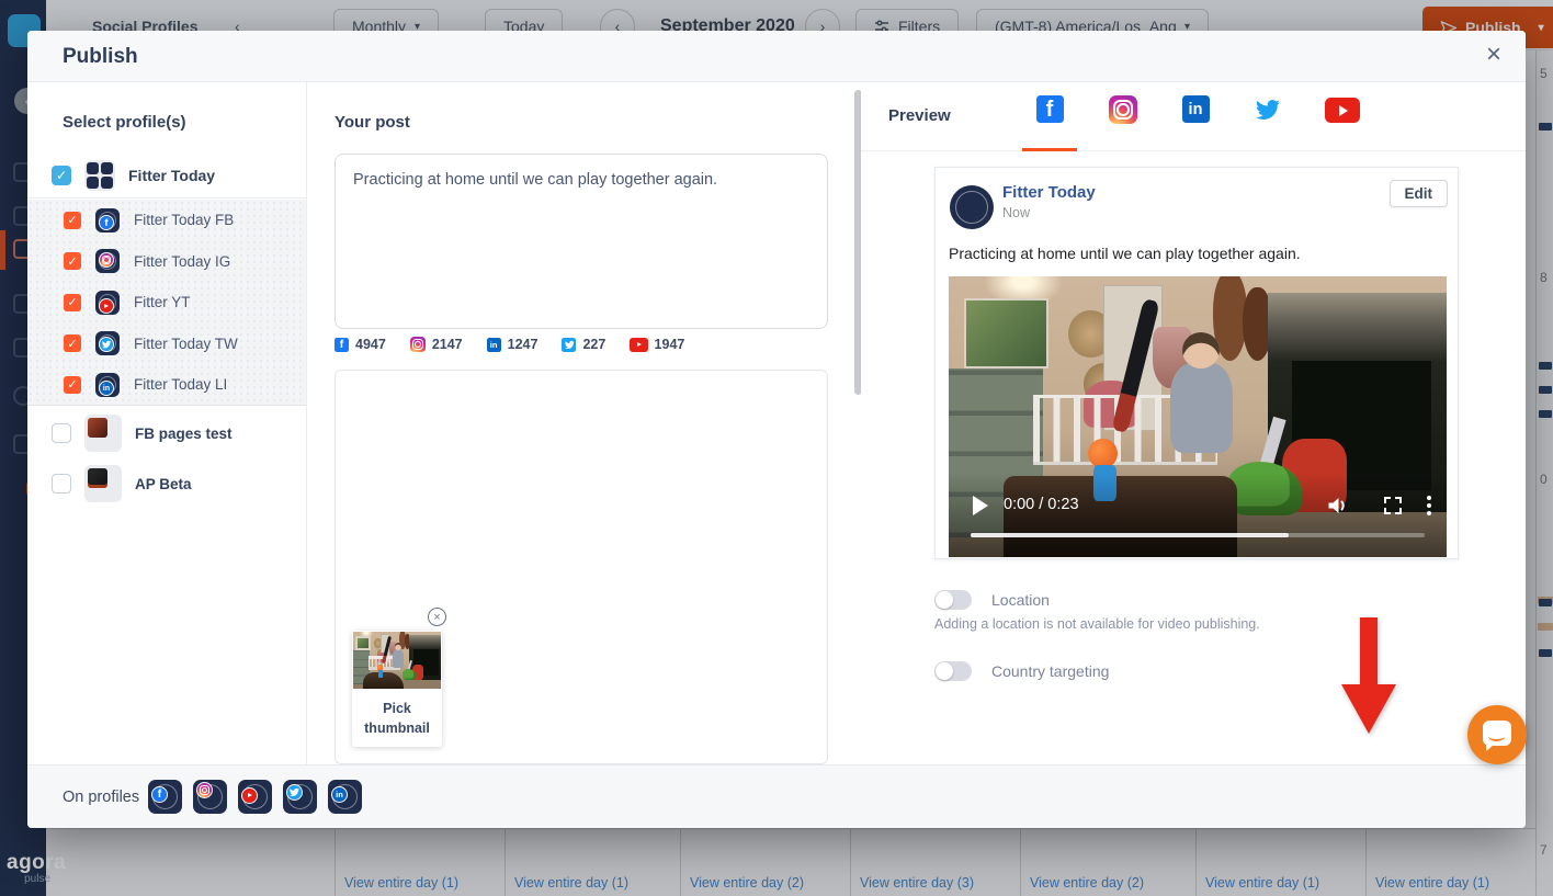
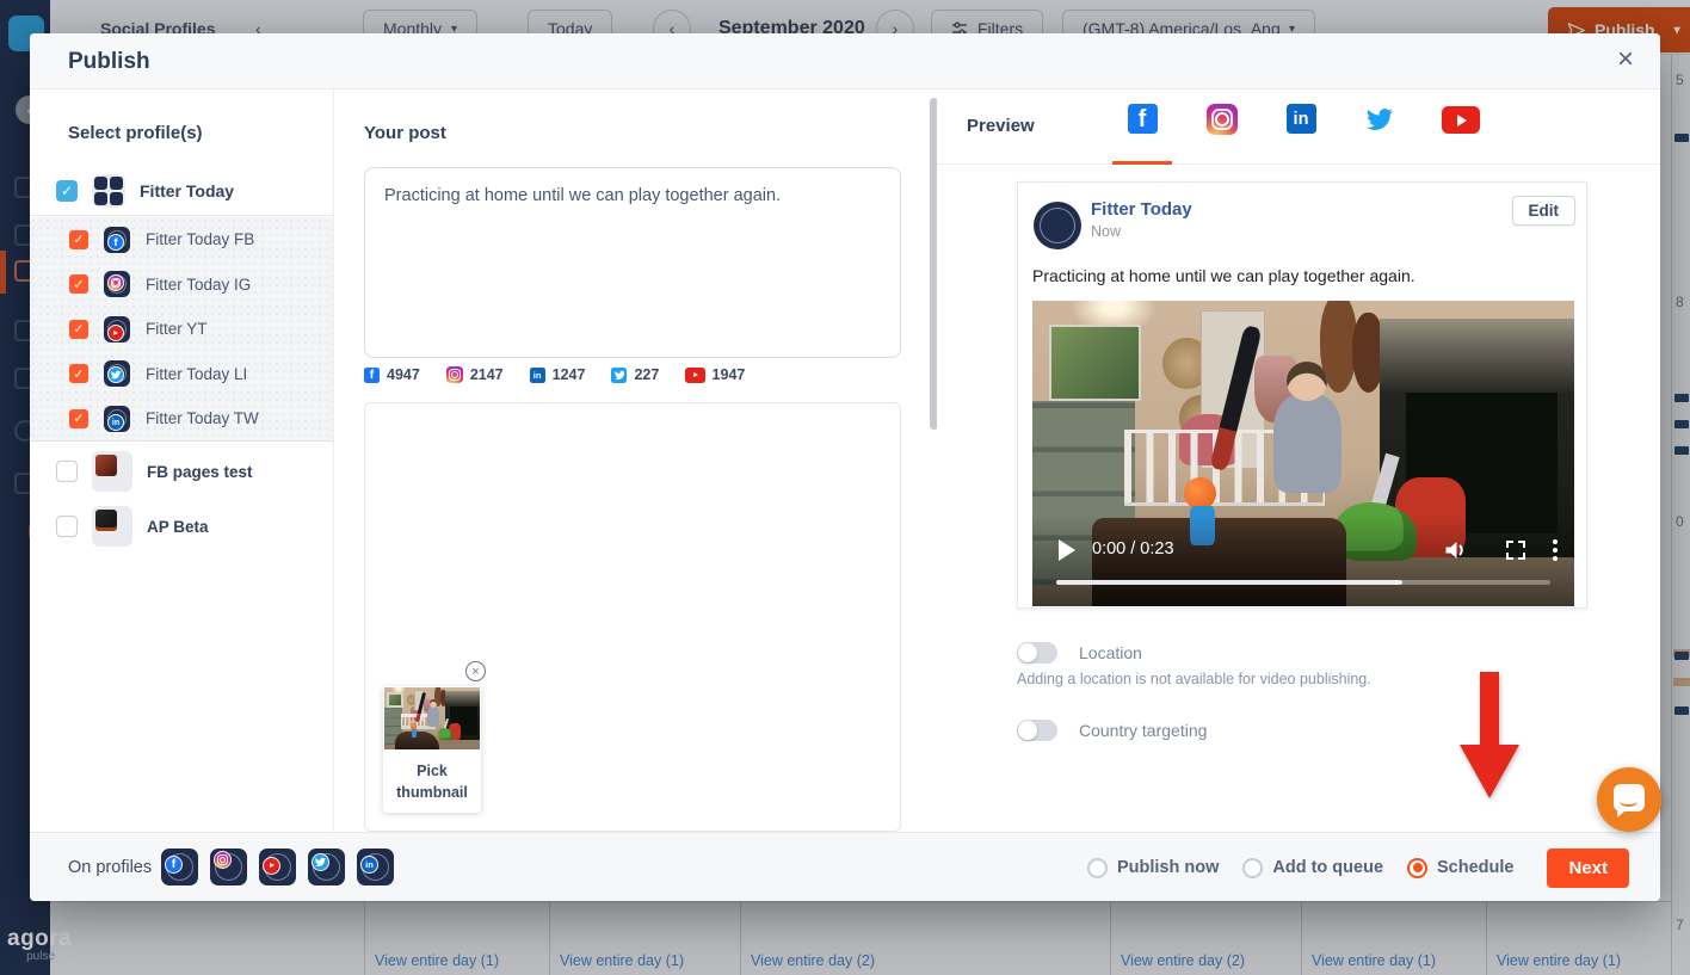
  agor
  pulse
  Social Profiles
  ‹
  Monthly
  ▾
  Today
  ‹
  September 2020
  ›
  Filters
  (GMT-8) America/Los_Ang
  ▾
  Publish
  ▾
  View entire day (1)
  View entire day (1)
  View entire day (2)
- View entire day (3)
  View entire day (2)
  View entire day (1)
  View entire day (1)
  5
  8
  0
  7
  Publish
  ×
  Select profile(s)
  ✓
  Fitter Today
  ✓
  Fitter Today FB
  ✓
  Fitter Today IG
  ✓
  Fitter YT
  ✓
- Fitter Today TW
+ Fitter Today LI
  ✓
- Fitter Today LI
+ Fitter Today TW
  FB pages test
  AP Beta
  Your post
  Practicing at home until we can play together again.
  4947
  2147
  1247
  227
  1947
  ×
  Pick
  thumbnail
  Preview
  Fitter Today
  Now
  Edit
  Practicing at home until we can play together again.
  0:00 / 0:23
  Location
  Adding a location is not available for video publishing.
  Country targeting
  On profiles
+ Publish now
+ Add to queue
+ Schedule
+ Next
